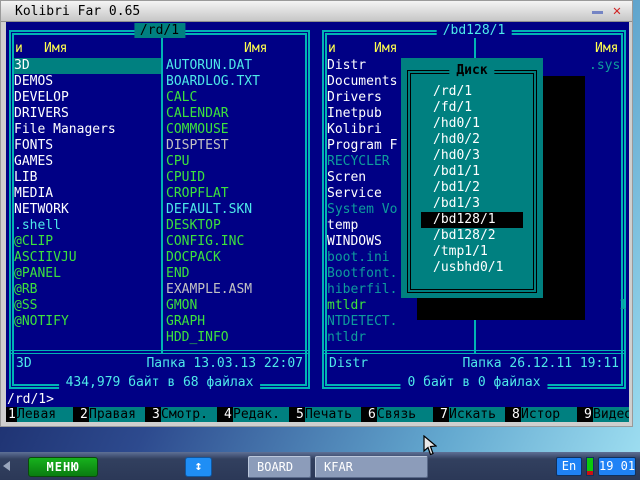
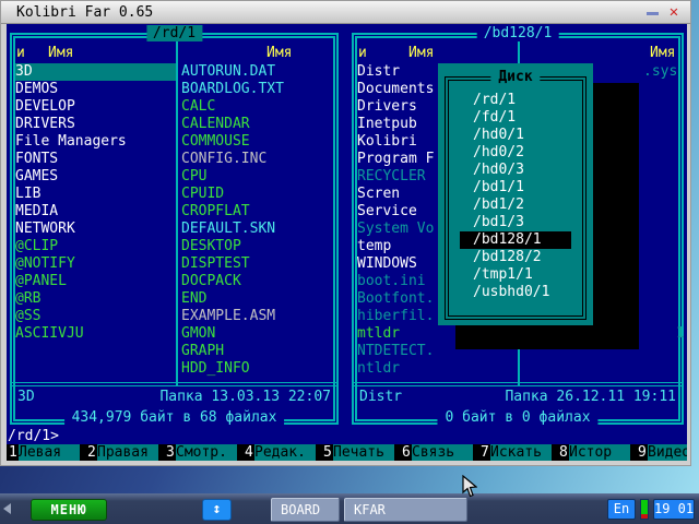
  Kolibri Far 0.65
  ✕
  /rd/1
  и
  Имя
  Имя
  3D
  DEMOS
  DEVELOP
  DRIVERS
  File Managers
  FONTS
  GAMES
  LIB
  MEDIA
  NETWORK
- .shell
  @CLIP
- ASCIIVJU
+ @NOTIFY
  @PANEL
  @RB
  @SS
- @NOTIFY
+ ASCIIVJU
  AUTORUN.DAT
  BOARDLOG.TXT
  CALC
  CALENDAR
  COMMOUSE
- DISPTEST
+ CONFIG.INC
  CPU
  CPUID
  CROPFLAT
  DEFAULT.SKN
  DESKTOP
- CONFIG.INC
+ DISPTEST
  DOCPACK
  END
  EXAMPLE.ASM
  GMON
  GRAPH
  HDD_INFO
  3D
  Папка 13.03.13 22:07
  434,979 байт в 68 файлах
  /bd128/1
  и
  Имя
  Имя
  Distr
  Documents
  Drivers
  Inetpub
  Kolibri
  Program F
  RECYCLER
  Scren
  Service
  System Vo
  temp
  WINDOWS
  boot.ini
  Bootfont.
  hiberfil.
  mtldr
  NTDETECT.
  ntldr
  .sys
  1
  Distr
  Папка 26.12.11 19:11
  0 байт в 0 файлах
  Диск
  /rd/1
  /fd/1
  /hd0/1
  /hd0/2
  /hd0/3
  /bd1/1
  /bd1/2
  /bd1/3
  /bd128/1
  /bd128/2
  /tmp1/1
  /usbhd0/1
  /rd/1>
  1Левая
  2Правая
  3Смотр.
  4Редак.
  5Печать
  6Связь
  7Искать
  8Истор
  9Видео
  МЕНЮ
  ↕
  BOARD
  KFAR
  En
  19 01
